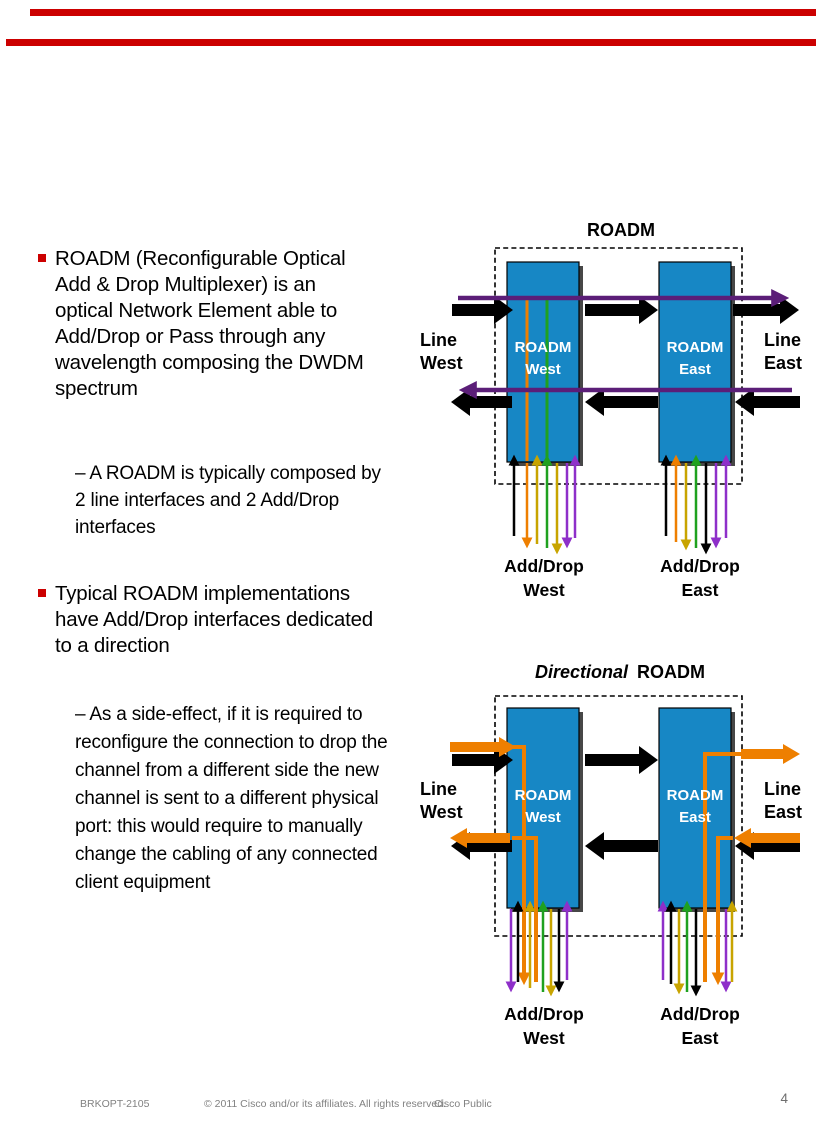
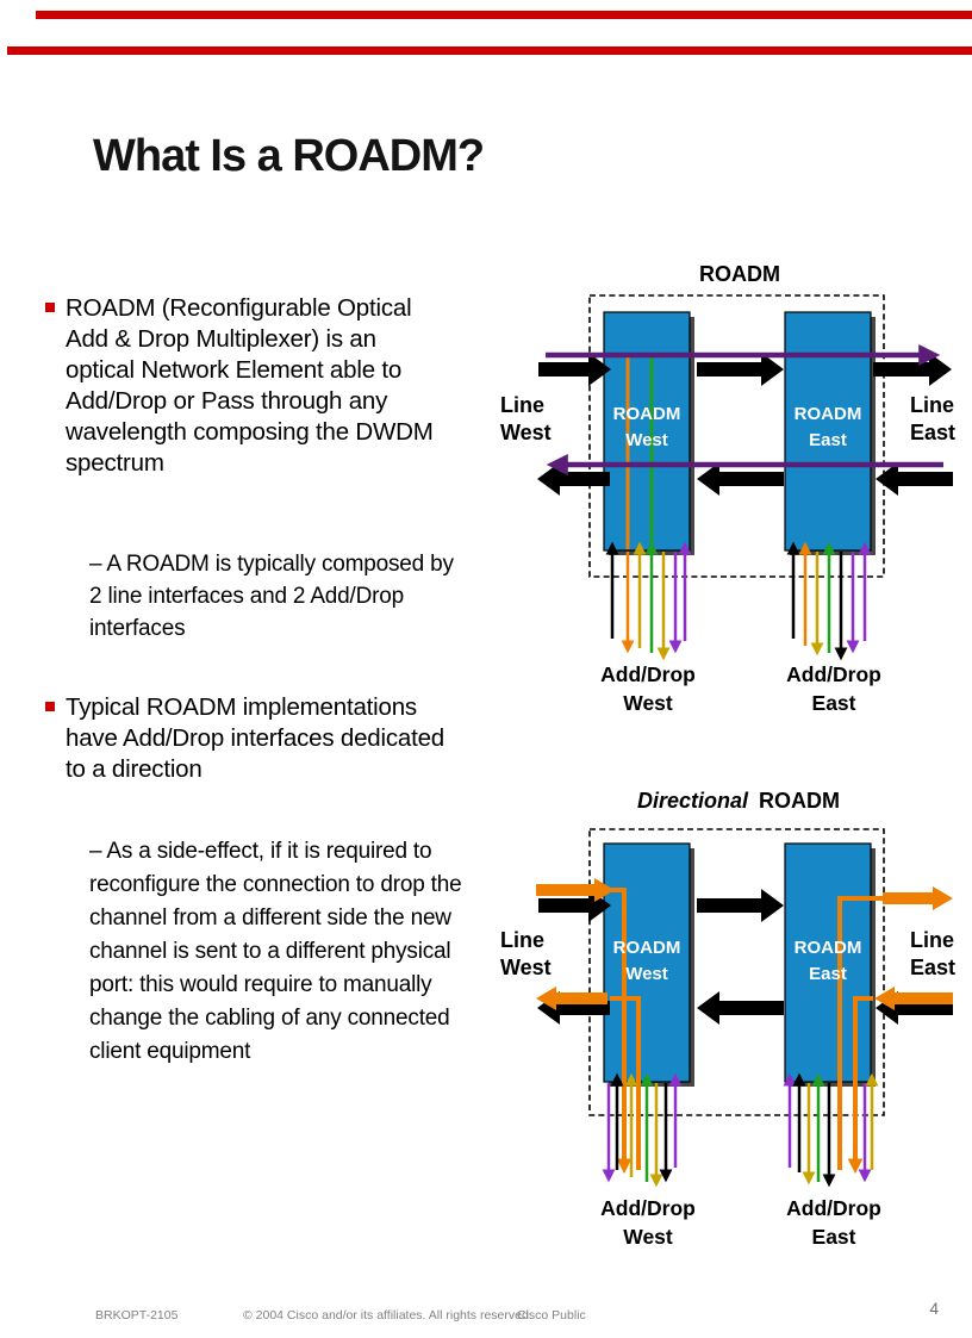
+ What Is a ROADM?
  ROADM (Reconfigurable Optical
  Add & Drop Multiplexer) is an
  optical Network Element able to
  Add/Drop or Pass through any
  wavelength composing the DWDM
  spectrum
  – A ROADM is typically composed by
  2 line interfaces and 2 Add/Drop
  interfaces
  Typical ROADM implementations
  have Add/Drop interfaces dedicated
  to a direction
  – As a side-effect, if it is required to
  reconfigure the connection to drop the
  channel from a different side the new
  channel is sent to a different physical
  port: this would require to manually
  change the cabling of any connected
  client equipment
  ROADM
  ROADM
  West
  ROADM
  East
  Line
  West
  Line
  East
  Add/Drop
  West
  Add/Drop
  East
  Directional ROADM
  ROADM
  West
  ROADM
  East
  Line
  West
  Line
  East
  Add/Drop
  West
  Add/Drop
  East
  BRKOPT-2105
- © 2011 Cisco and/or its affiliates. All rights reserved.
+ © 2004 Cisco and/or its affiliates. All rights reserved.
  Cisco Public
  4
